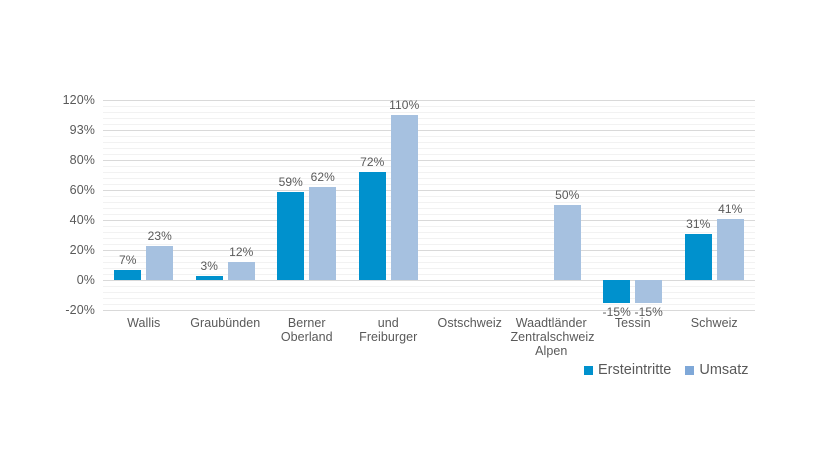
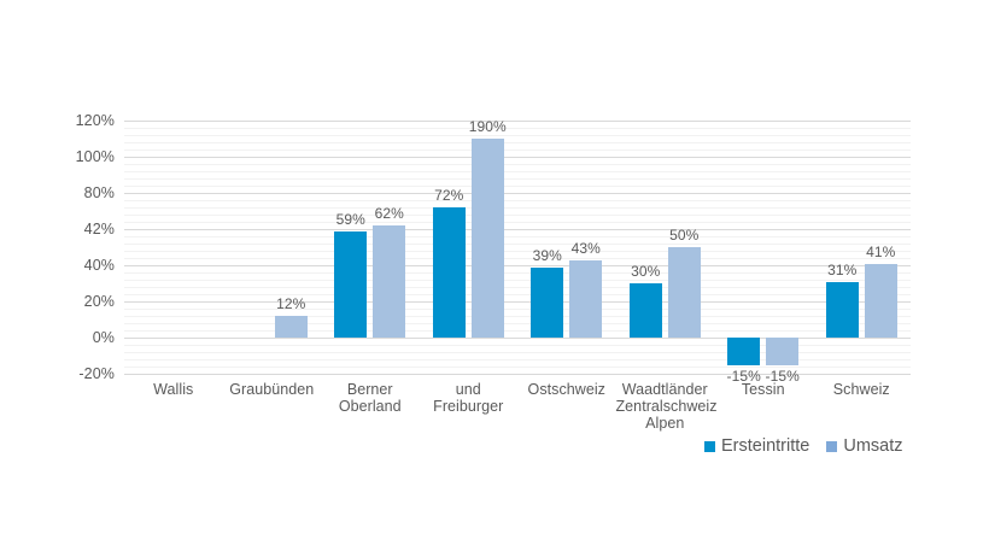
  120%
- 93%
+ 100%
  80%
- 60%
+ 42%
  40%
  20%
  0%
  -20%
- 7%
- 23%
- 3%
  12%
  59%
  62%
  72%
- 110%
+ 190%
+ 39%
+ 43%
+ 30%
  50%
  -15%
  -15%
  31%
  41%
  Wallis
  Graubünden
  Berner Oberland
  und Freiburger
  Ostschweiz
  Waadtländer
  Zentralschweiz
  Alpen
  Tessin
  Schweiz
  Ersteintritte
  Umsatz
